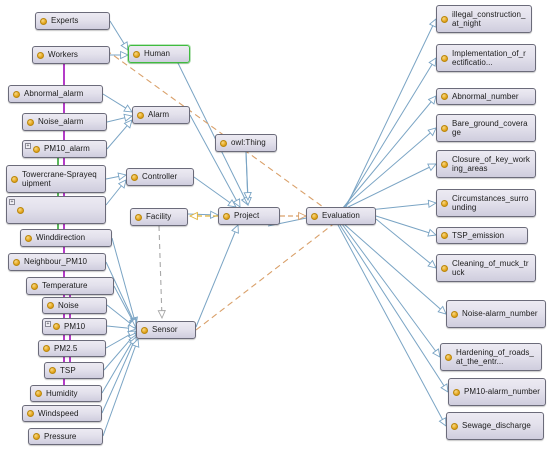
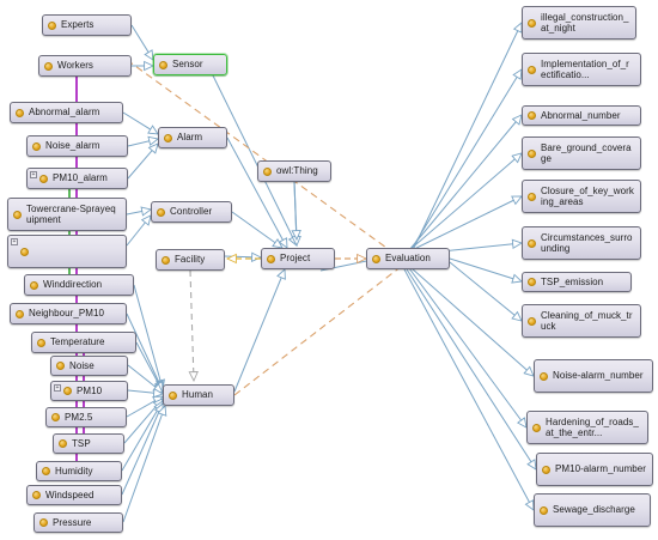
  Experts
  Workers
- Human
+ Sensor
  Abnormal_alarm
  Noise_alarm
  PM10_alarm
  Towercrane-Sprayequipment
  Winddirection
  Neighbour_PM10
  Temperature
  Noise
  PM10
  PM2.5
  TSP
  Humidity
  Windspeed
  Pressure
  Alarm
  Controller
  Facility
- Sensor
+ Human
  owl:Thing
  Project
  Evaluation
  illegal_construction_at_night
  Implementation_of_rectificatio...
  Abnormal_number
  Bare_ground_coverage
  Closure_of_key_working_areas
  Circumstances_surrounding
  TSP_emission
  Cleaning_of_muck_truck
  Noise-alarm_number
  Hardening_of_roads_at_the_entr...
  PM10-alarm_number
  Sewage_discharge
